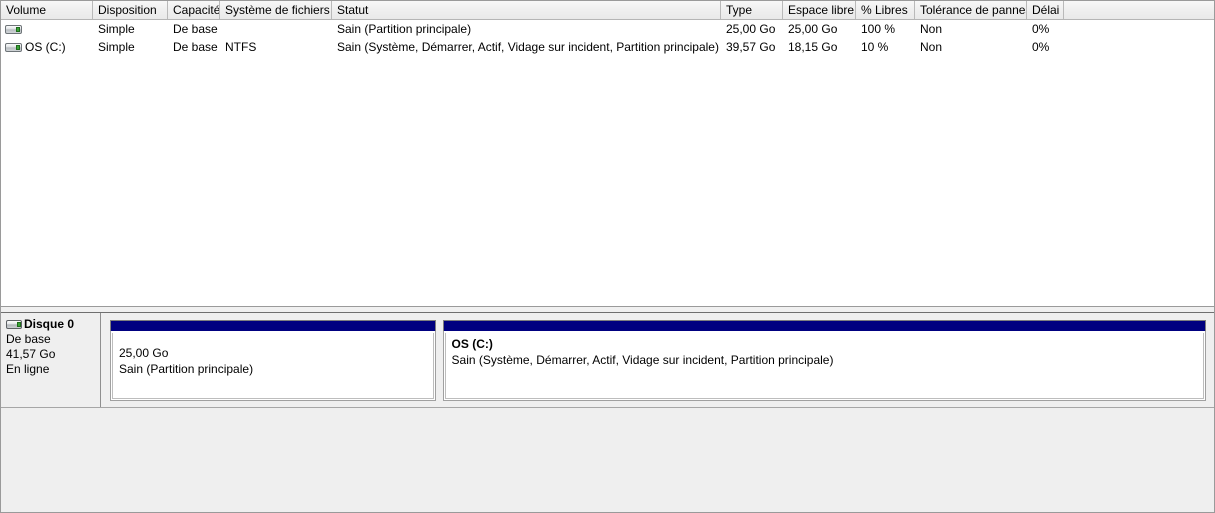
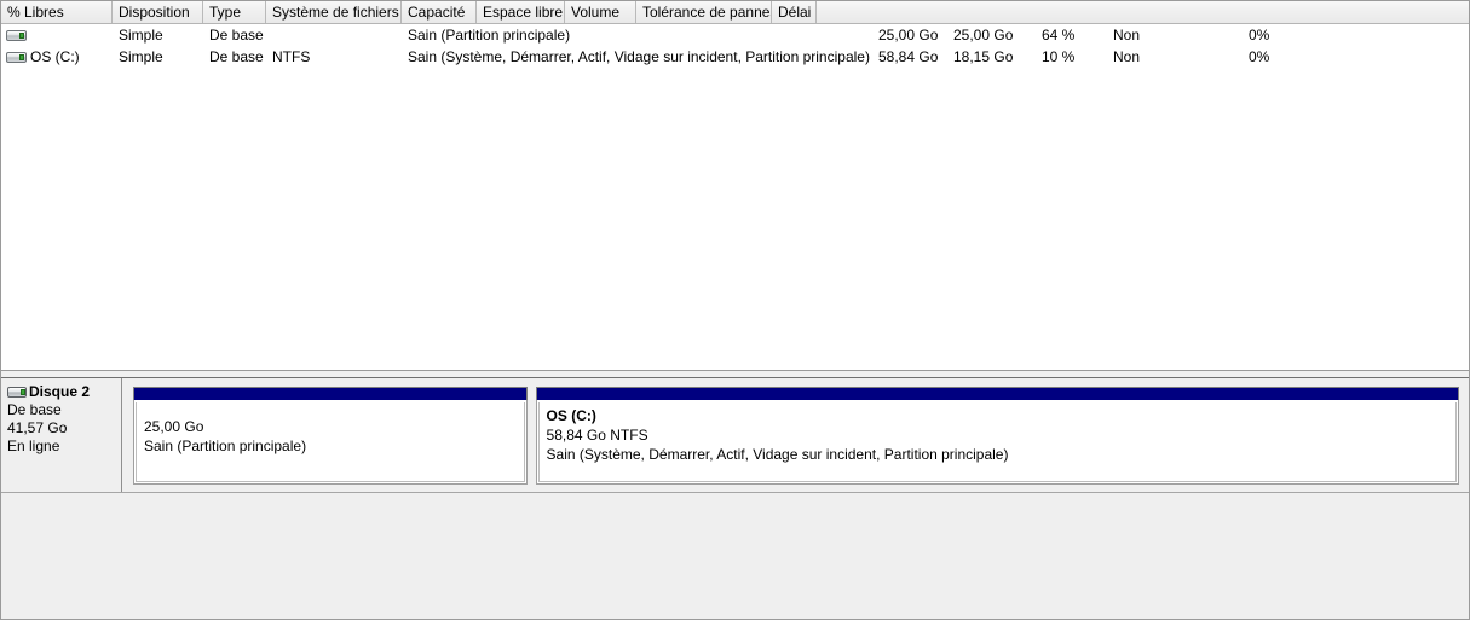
- Volume
+ % Libres
  Disposition
- Capacité
+ Type
  Système de fichiers
- Statut
- Type
+ Capacité
  Espace libre
- % Libres
+ Volume
  Tolérance de panne
  Délai
  Simple
  De base
  Sain (Partition principale)
  25,00 Go
  25,00 Go
- 100 %
+ 64 %
  Non
  0%
  OS (C:)
  Simple
  De base
  NTFS
  Sain (Système, Démarrer, Actif, Vidage sur incident, Partition principale)
- 39,57 Go
+ 58,84 Go
  18,15 Go
  10 %
  Non
  0%
- Disque 0
+ Disque 2
  De base
  41,57 Go
  En ligne
  25,00 Go
  Sain (Partition principale)
  OS (C:)
+ 58,84 Go NTFS
  Sain (Système, Démarrer, Actif, Vidage sur incident, Partition principale)
